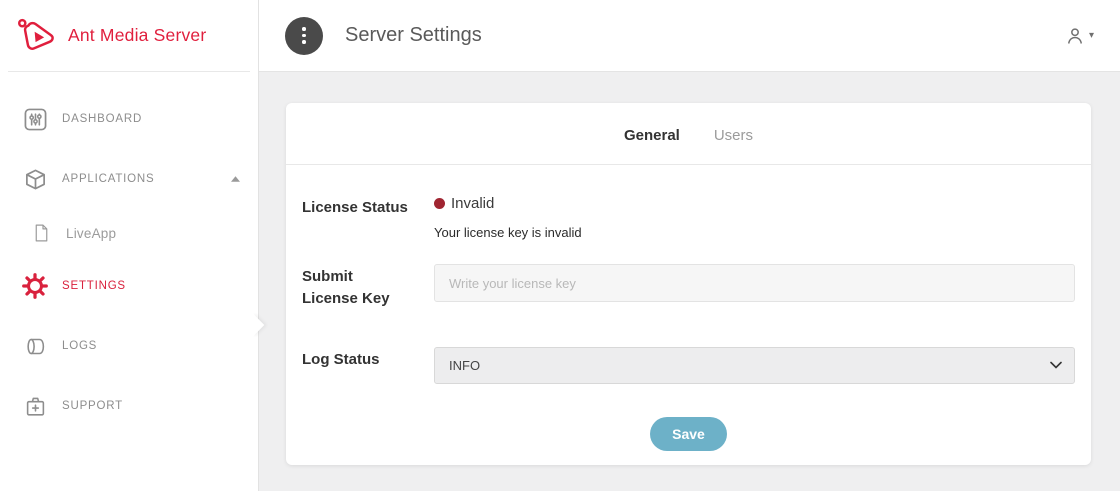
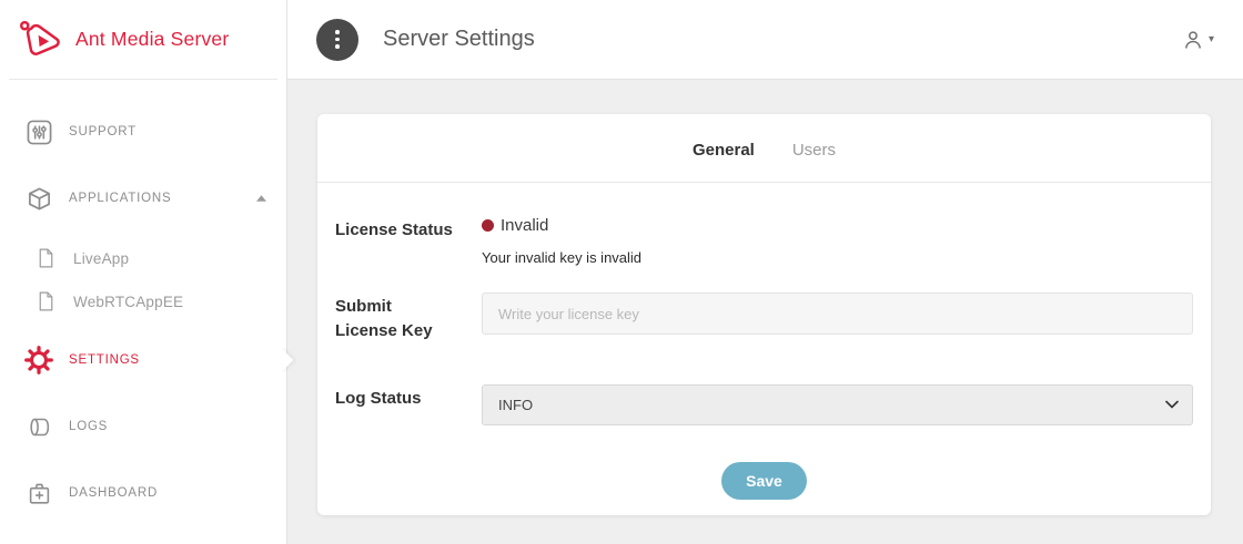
  Ant Media Server
- DASHBOARD
+ SUPPORT
  APPLICATIONS
  LiveApp
+ WebRTCAppEE
  SETTINGS
  LOGS
- SUPPORT
+ DASHBOARD
  Server Settings
  ▾
  General
  Users
  License Status
  Invalid
- Your license key is invalid
+ Your invalid key is invalid
  Submit License Key
  Write your license key
  Log Status
  INFO
  Save
